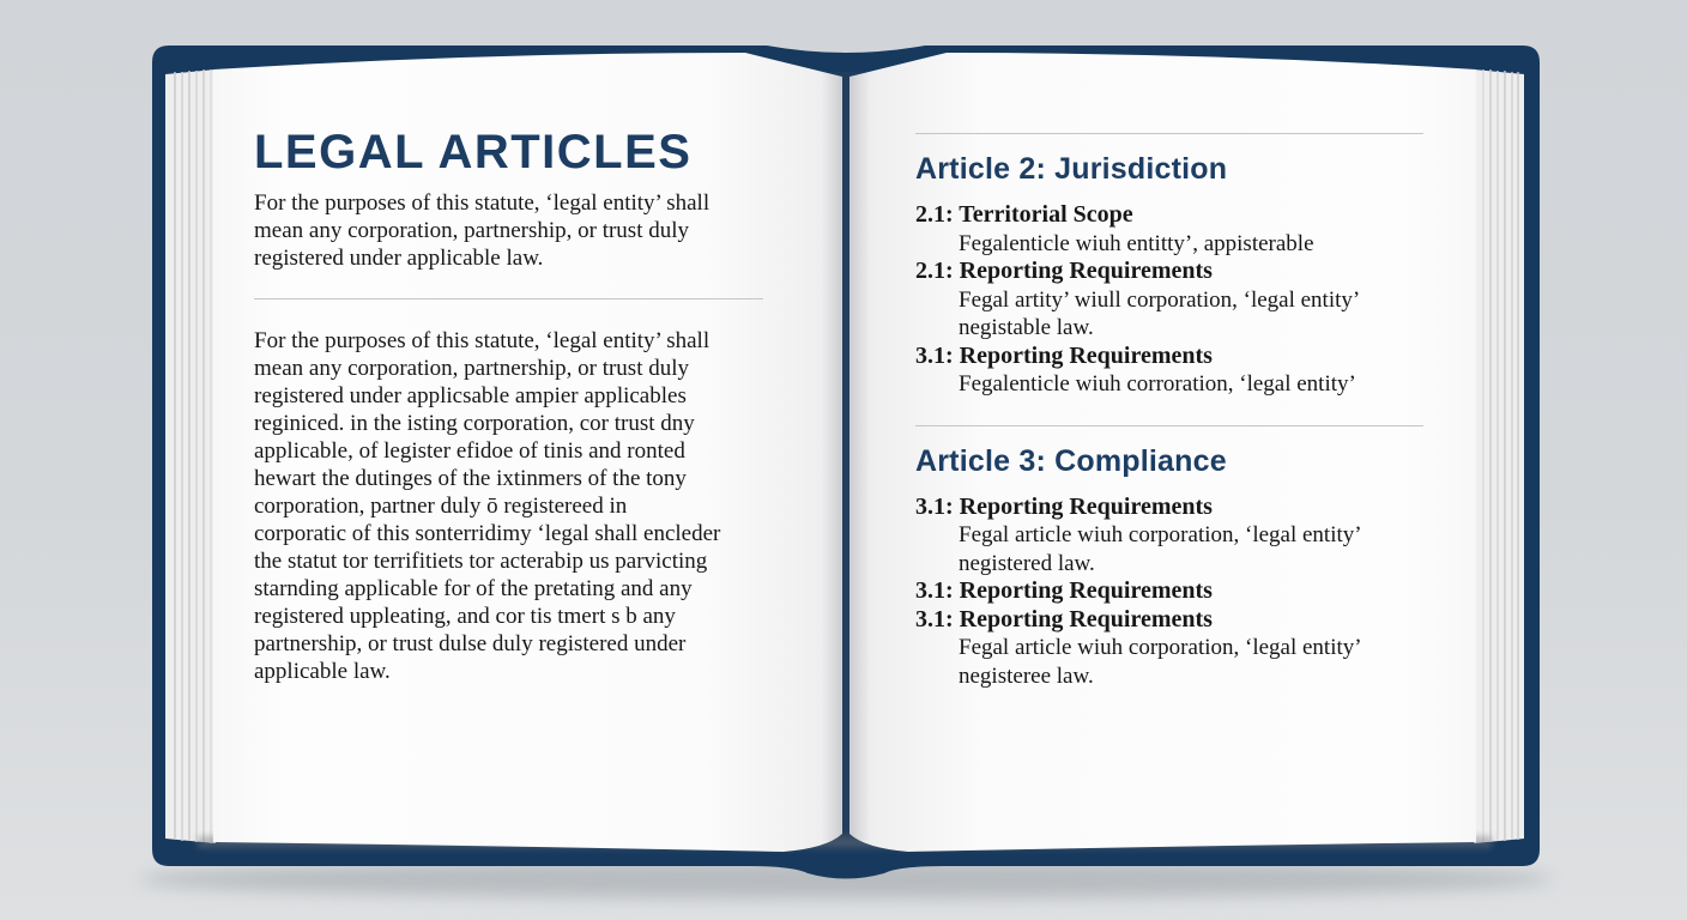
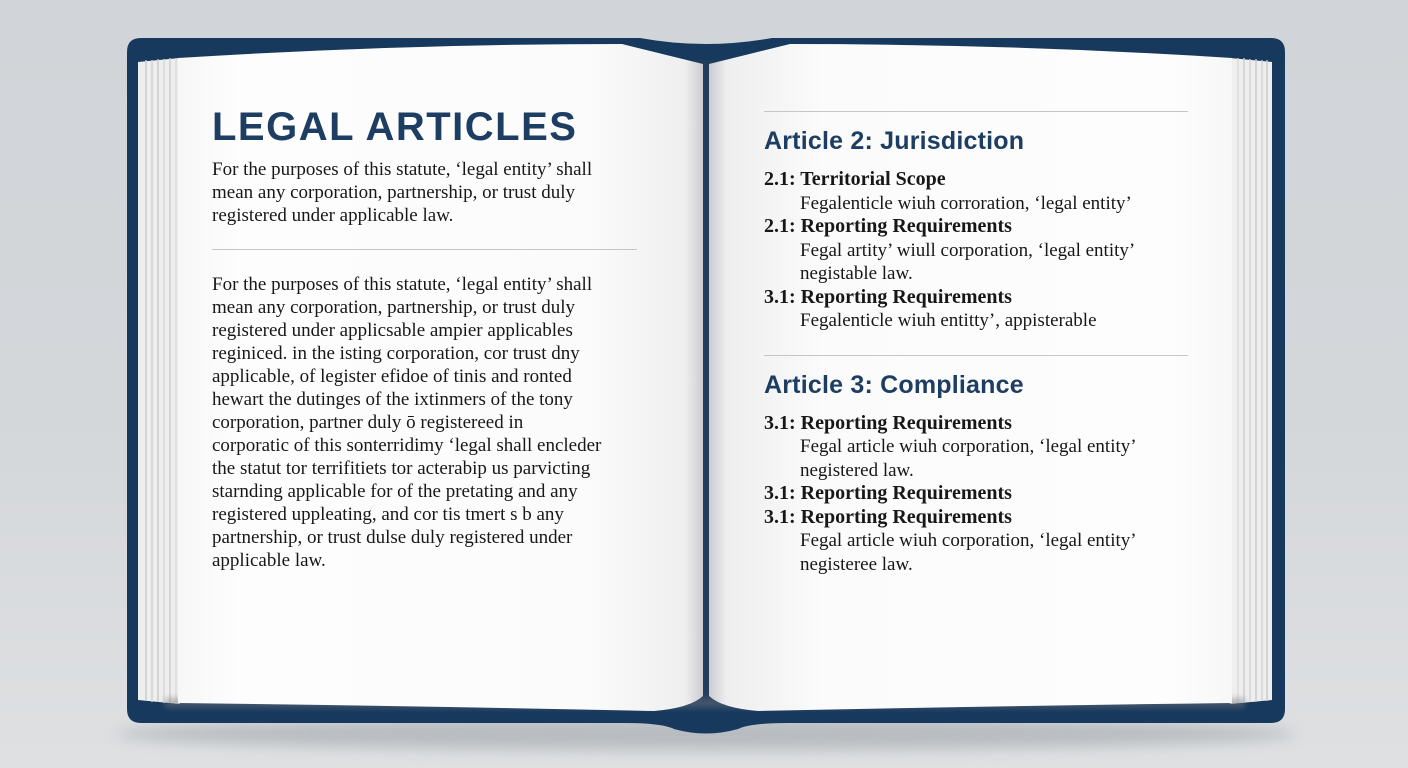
  LEGAL ARTICLES
  For the purposes of this statute, ‘legal entity’ shall
  mean any corporation, partnership, or trust duly
  registered under applicable law.
  For the purposes of this statute, ‘legal entity’ shall
  mean any corporation, partnership, or trust duly
  registered under applicsable ampier applicables
  reginiced. in the isting corporation, cor trust dny
  applicable, of legister efidoe of tinis and ronted
  hewart the dutinges of the ixtinmers of the tony
  corporation, partner duly ō registereed in
  corporatic of this sonterridimy ‘legal shall encleder
  the statut tor terrifitiets tor acterabip us parvicting
  starnding applicable for of the pretating and any
  registered uppleating, and cor tis tmert s b any
  partnership, or trust dulse duly registered under
  applicable law.
  Article 2: Jurisdiction
  2.1: Territorial Scope
- Fegalenticle wiuh entitty’, appisterable
+ Fegalenticle wiuh corroration, ‘legal entity’
  2.1: Reporting Requirements
  Fegal artity’ wiull corporation, ‘legal entity’
  negistable law.
  3.1: Reporting Requirements
- Fegalenticle wiuh corroration, ‘legal entity’
+ Fegalenticle wiuh entitty’, appisterable
  Article 3: Compliance
  3.1: Reporting Requirements
  Fegal article wiuh corporation, ‘legal entity’
  negistered law.
  3.1: Reporting Requirements
  3.1: Reporting Requirements
  Fegal article wiuh corporation, ‘legal entity’
  negisteree law.
